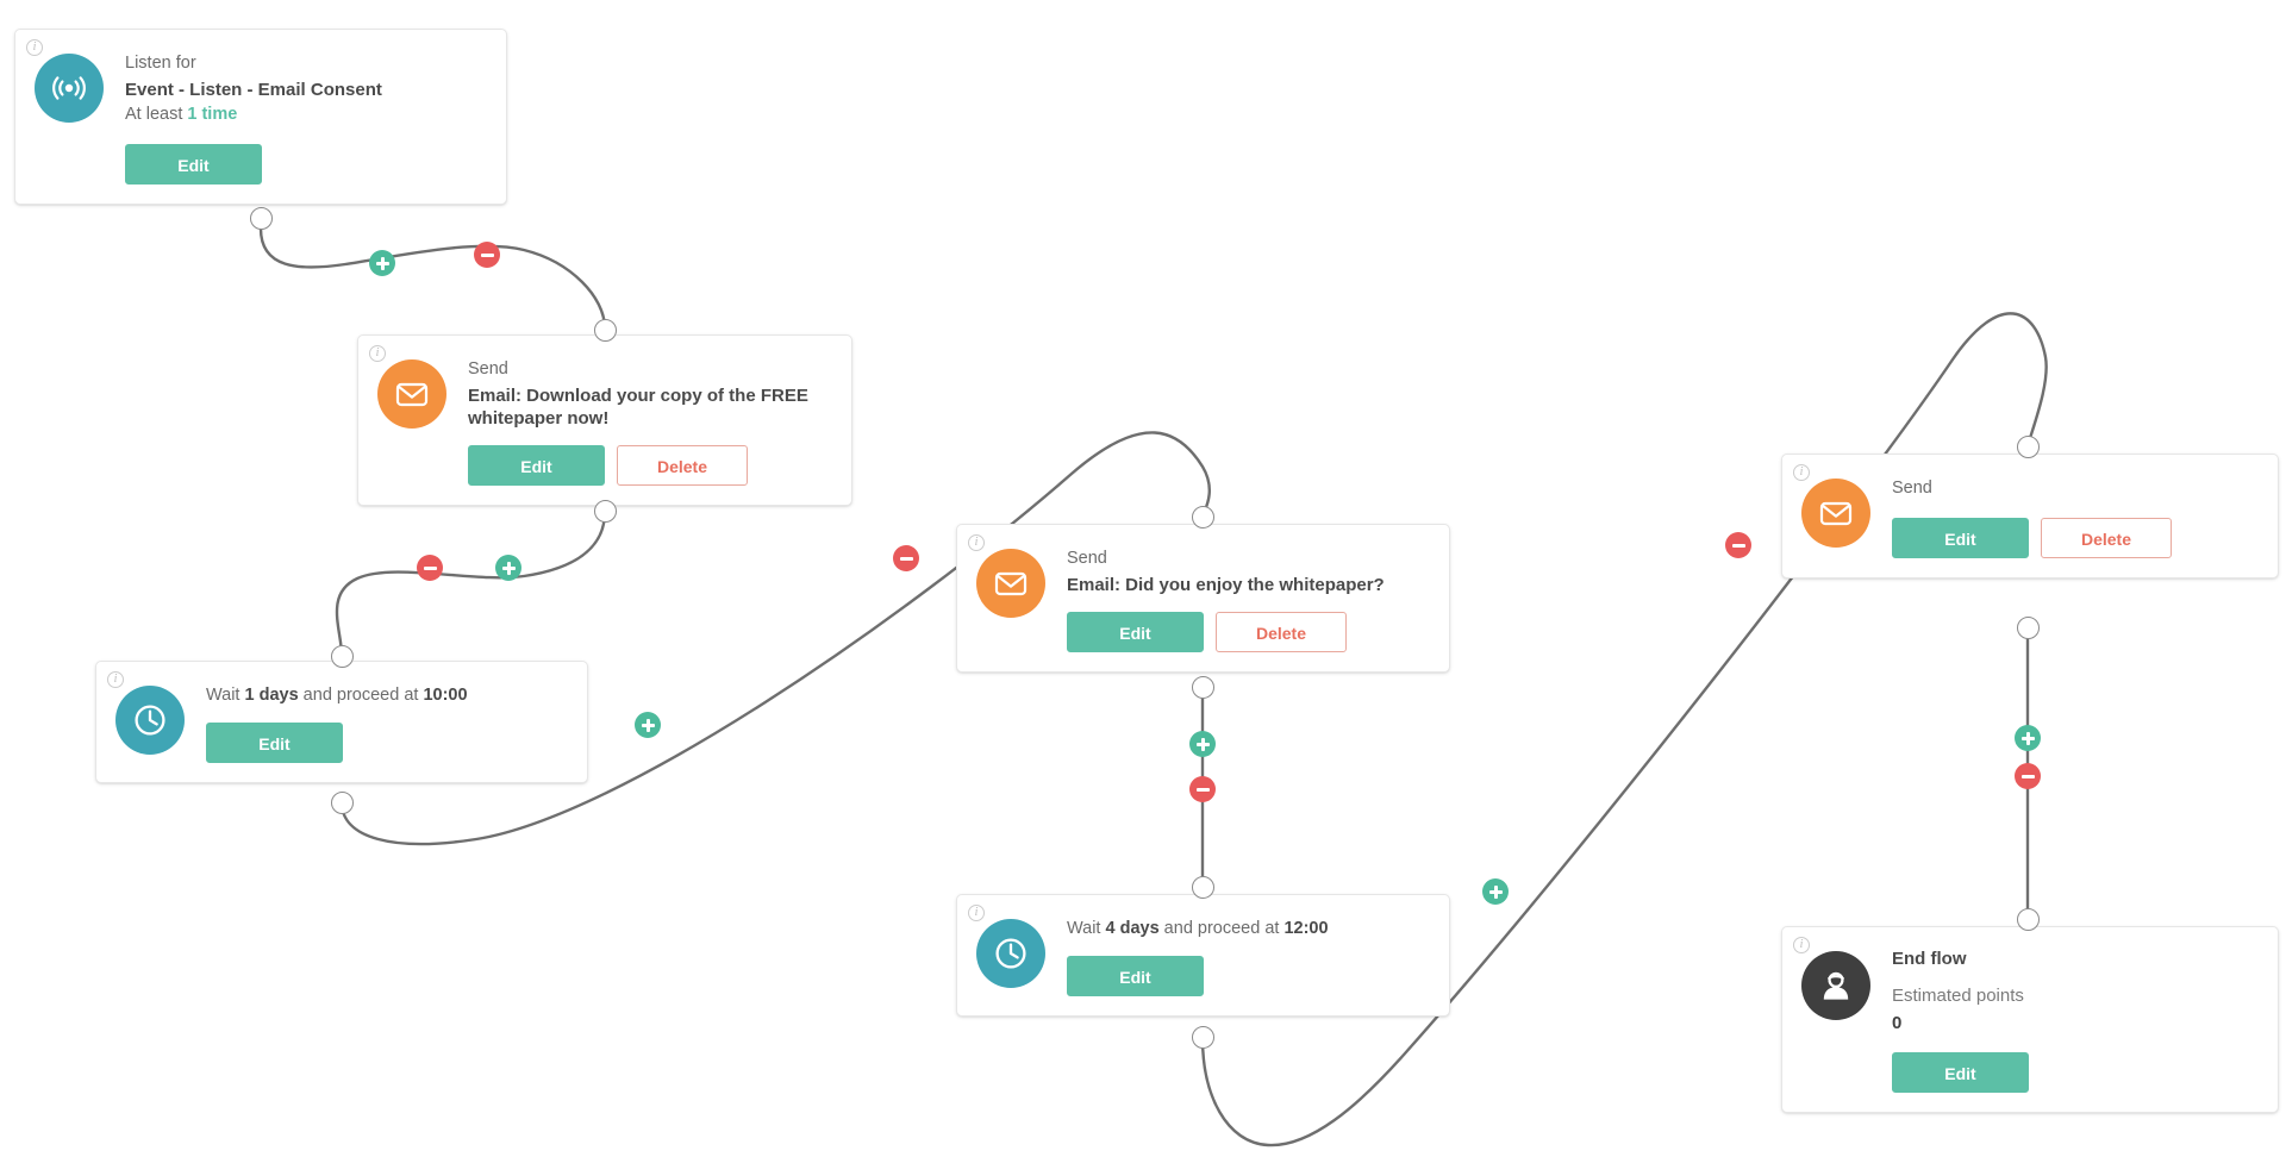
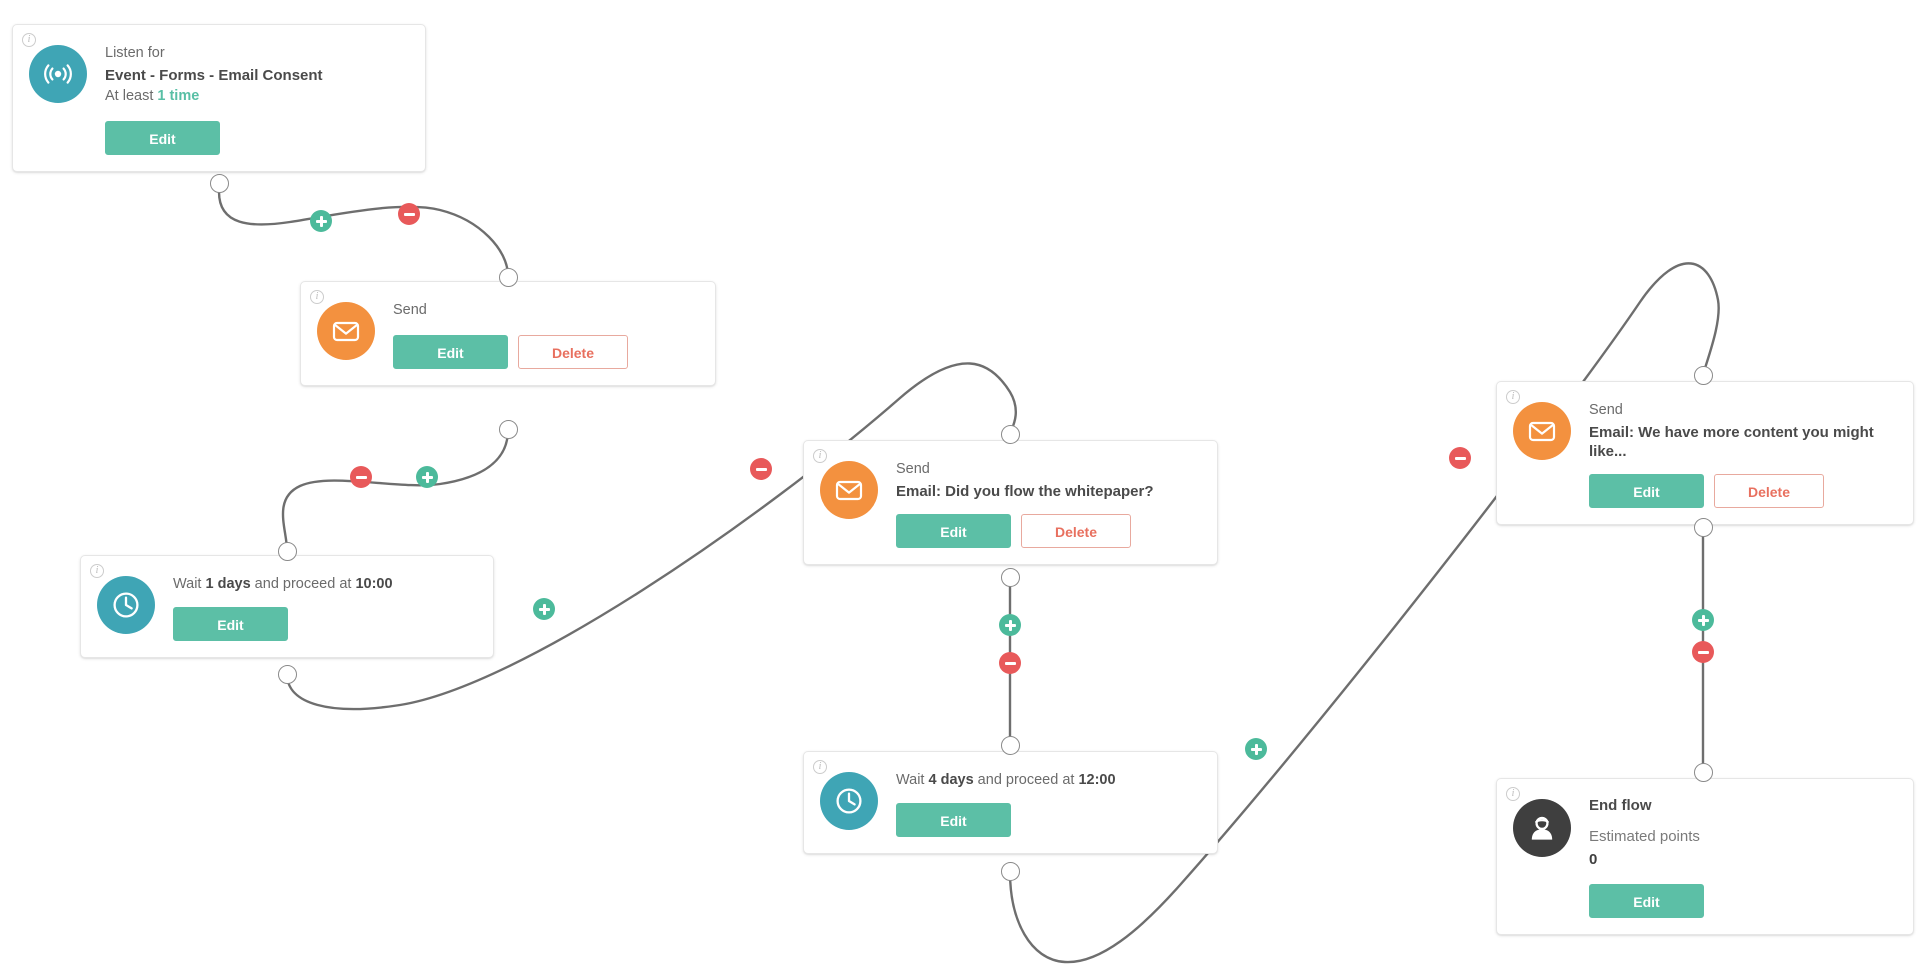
  i
  Listen for
- Event - Listen - Email Consent
+ Event - Forms - Email Consent
  At least 1 time
  Edit
  i
  Send
- Email: Download your copy of the FREE whitepaper now!
  Edit
  Delete
  i
  Wait 1 days and proceed at 10:00
  Edit
  i
  Send
- Email: Did you enjoy the whitepaper?
+ Email: Did you flow the whitepaper?
  Edit
  Delete
  i
  Wait 4 days and proceed at 12:00
  Edit
  i
  Send
+ Email: We have more content you might like...
  Edit
  Delete
  i
  End flow
  Estimated points
  0
  Edit
